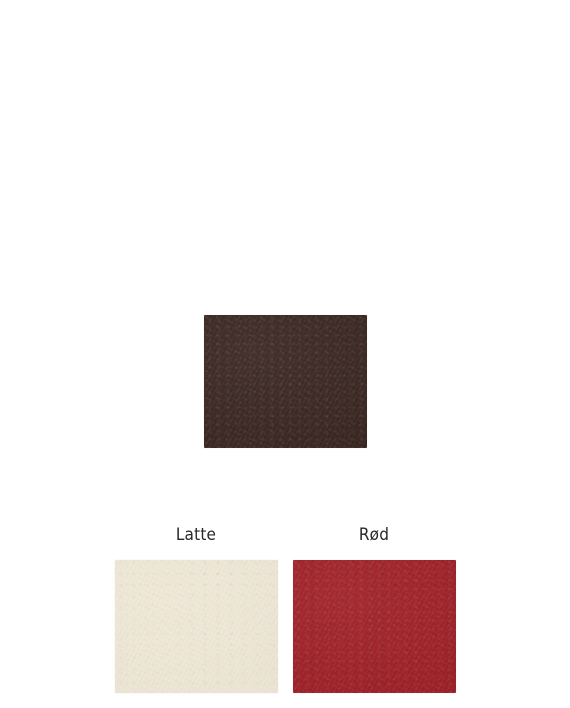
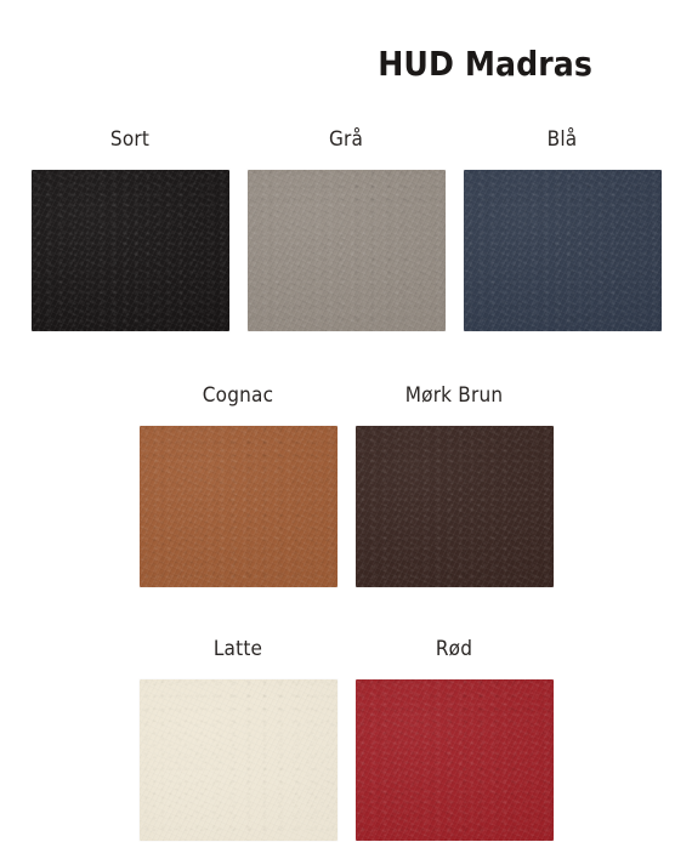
+ HUD Madras
+ Sort
+ Grå
+ Blå
+ Cognac
+ Mørk Brun
  Latte
  Rød
